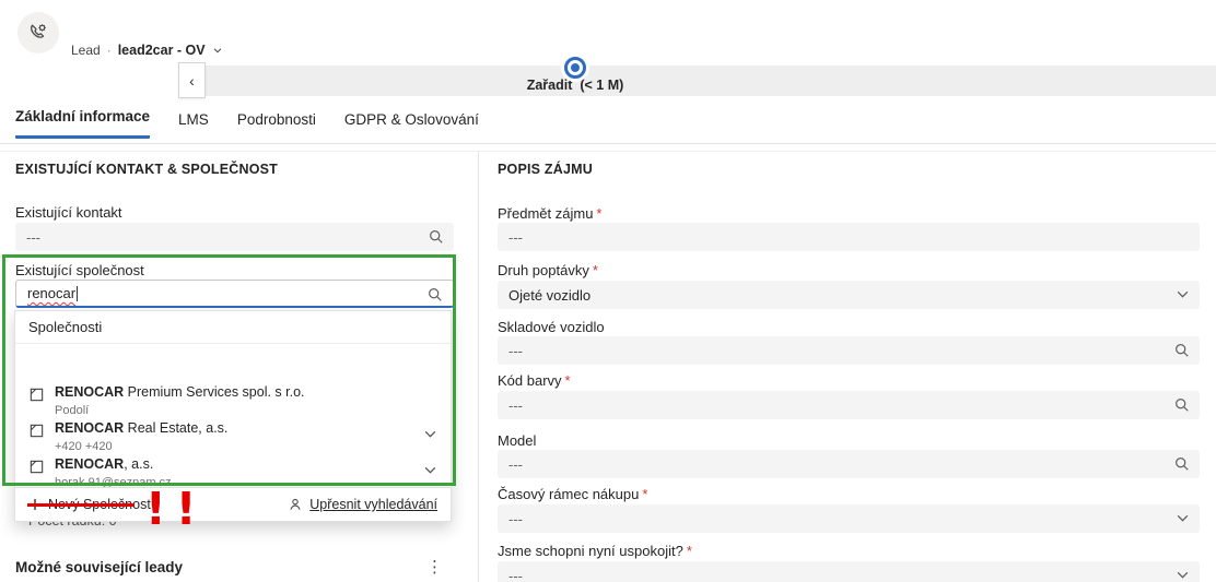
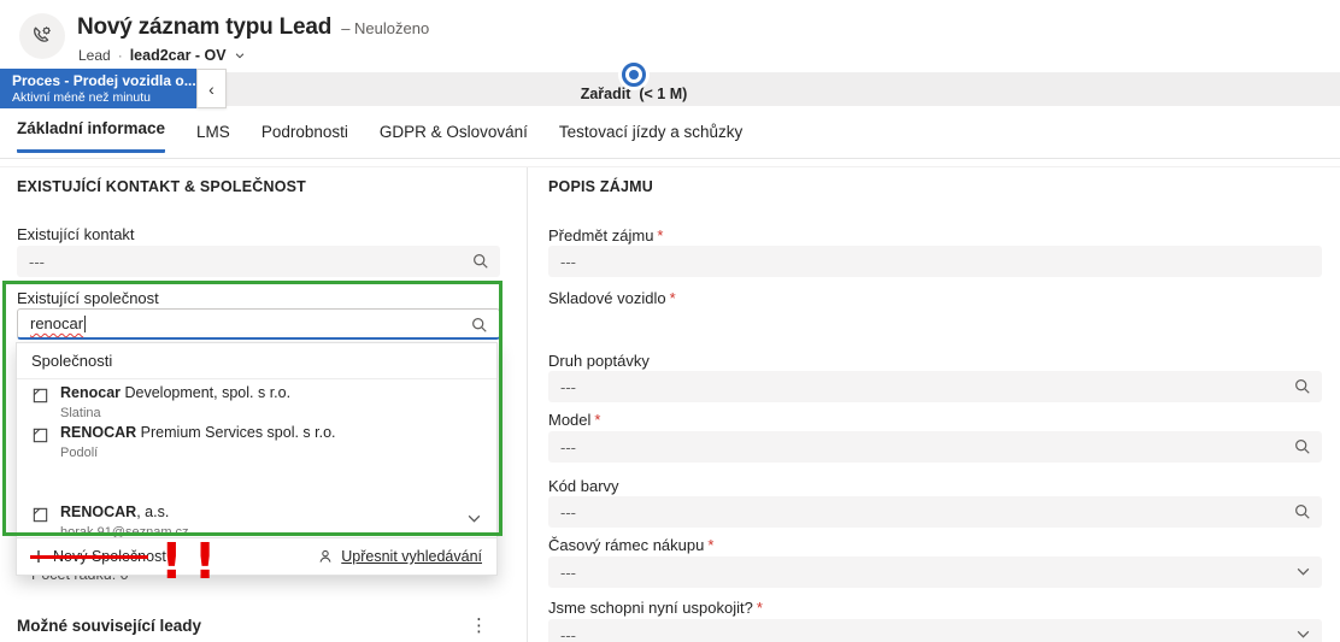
+ Nový záznam typu Lead – Neuloženo
  Lead
  ·
  lead2car - OV
+ Proces - Prodej vozidla o...
+ Aktivní méně než minutu
  ‹
  Zařadit (< 1 M)
  Základní informace
  LMS
  Podrobnosti
  GDPR & Oslovování
+ Testovací jízdy a schůzky
  EXISTUJÍCÍ KONTAKT & SPOLEČNOST
  Existující kontakt
  ---
  Existující společnost
  renocar
  Společnosti
+ Renocar Development, spol. s r.o.
+ Slatina
  RENOCAR Premium Services spol. s r.o.
  Podolí
- RENOCAR Real Estate, a.s.
- +420 +420
  RENOCAR, a.s.
  horak.91@seznam.cz
  Nový Společnost
  Upřesnit vyhledávání
  Možné související leady
  ⋮
  !!
  POPIS ZÁJMU
  Předmět zájmu *
  ---
- Druh poptávky *
+ Skladové vozidlo *
- Ojeté vozidlo
- Skladové vozidlo
+ Druh poptávky
  ---
- Kód barvy *
+ Model *
  ---
- Model
+ Kód barvy
  ---
  Časový rámec nákupu *
  ---
  Jsme schopni nyní uspokojit? *
  ---
